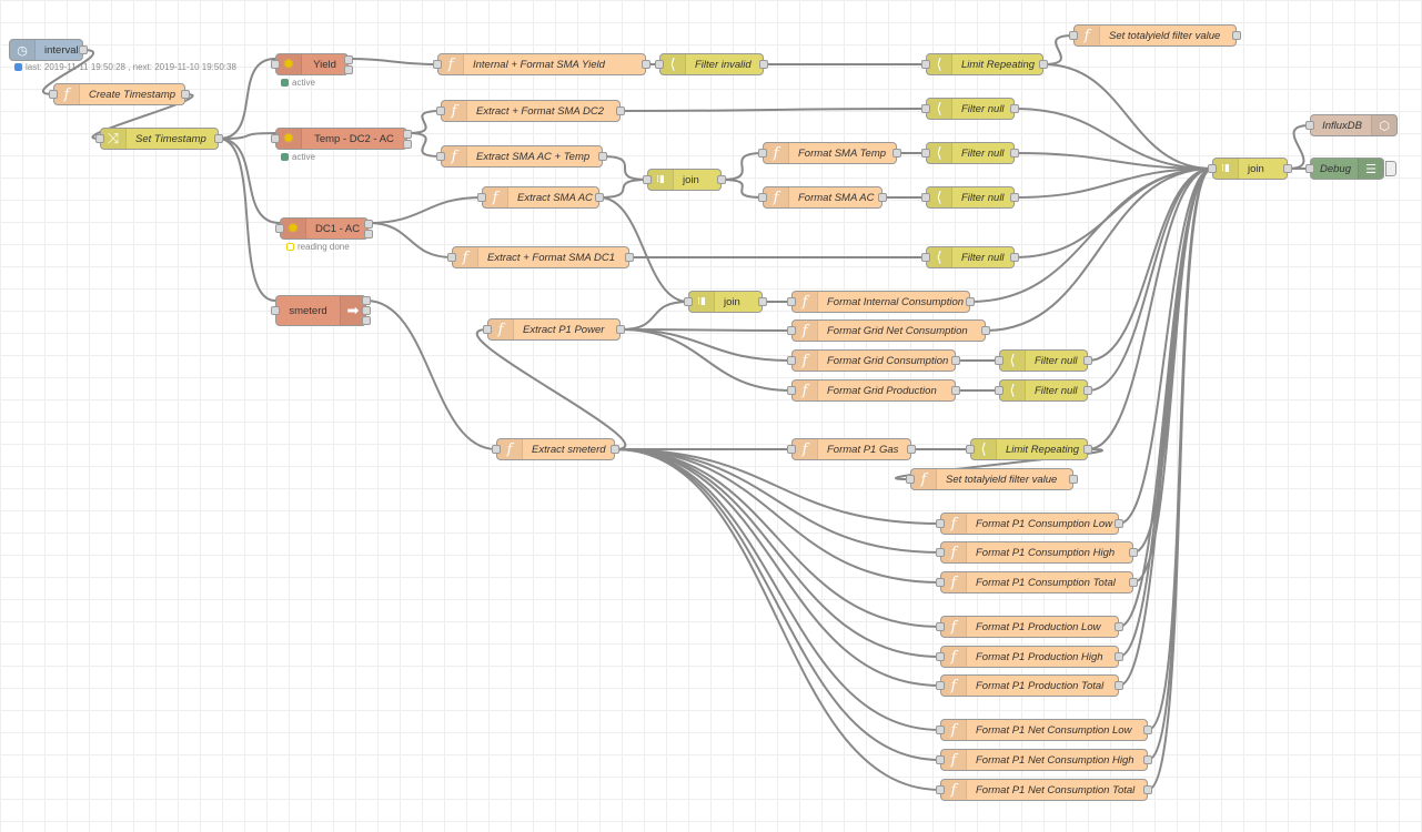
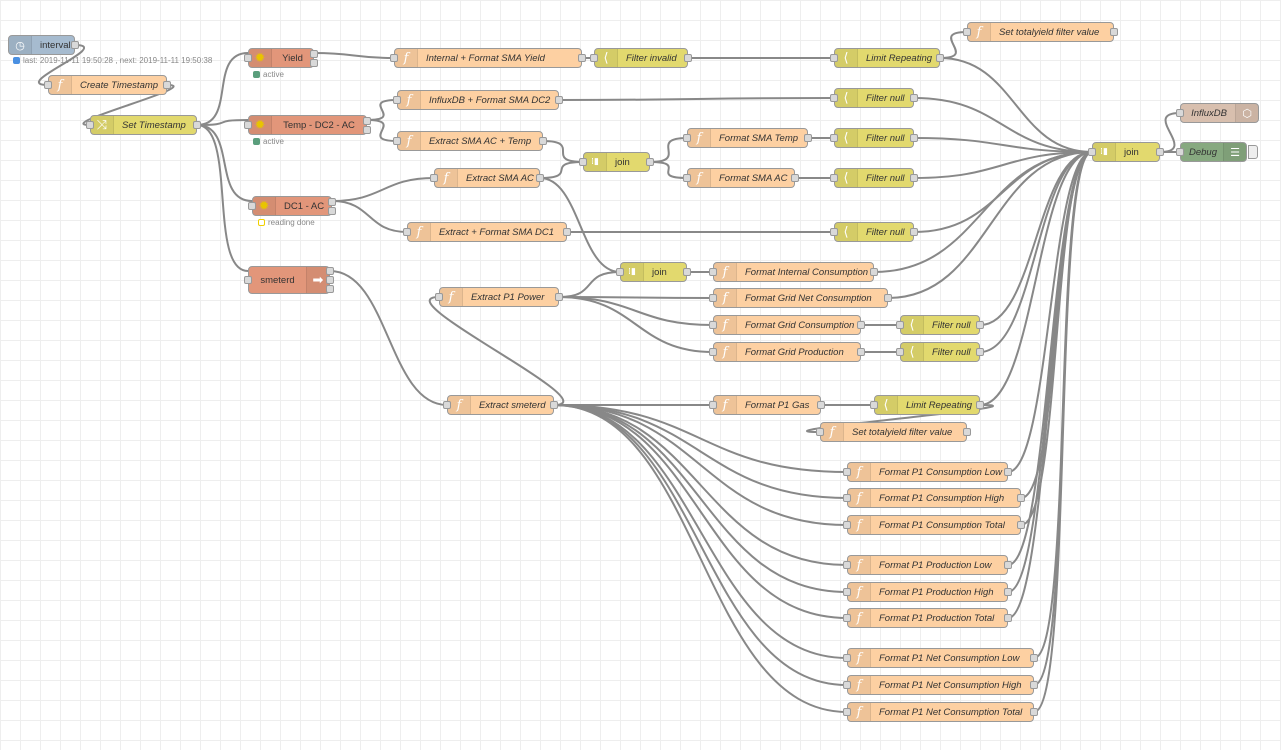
  ◷
  interval
- last: 2019-11-11 19:50:28 , next: 2019-11-10 19:50:38
+ last: 2019-11-11 19:50:28 , next: 2019-11-11 19:50:38
  f
  Create Timestamp
  ⤨
  Set Timestamp
  ✹
  Yield
  active
  ✹
  Temp - DC2 - AC
  active
  ✹
  DC1 - AC
  reading done
  ➡
  smeterd
  f
  Internal + Format SMA Yield
  ⟨
  Filter invalid
  ⟨
  Limit Repeating
  f
  Set totalyield filter value
  f
- Extract + Format SMA DC2
+ InfluxDB + Format SMA DC2
  f
  Extract SMA AC + Temp
  ⁞▮
  join
  f
  Format SMA Temp
  f
  Format SMA AC
  f
  Extract SMA AC
  f
  Extract + Format SMA DC1
  ⟨
  Filter null
  ⟨
  Filter null
  ⟨
  Filter null
  ⟨
  Filter null
  ⁞▮
  join
  f
  Format Internal Consumption
  f
  Extract P1 Power
  f
  Format Grid Net Consumption
  f
  Format Grid Consumption
  f
  Format Grid Production
  ⟨
  Filter null
  ⟨
  Filter null
  f
  Extract smeterd
  f
  Format P1 Gas
  ⟨
  Limit Repeating
  f
  Set totalyield filter value
  f
  Format P1 Consumption Low
  f
  Format P1 Consumption High
  f
  Format P1 Consumption Total
  f
  Format P1 Production Low
  f
  Format P1 Production High
  f
  Format P1 Production Total
  f
  Format P1 Net Consumption Low
  f
  Format P1 Net Consumption High
  f
  Format P1 Net Consumption Total
  ⁞▮
  join
  ⬡
  InfluxDB
  ☰
  Debug
